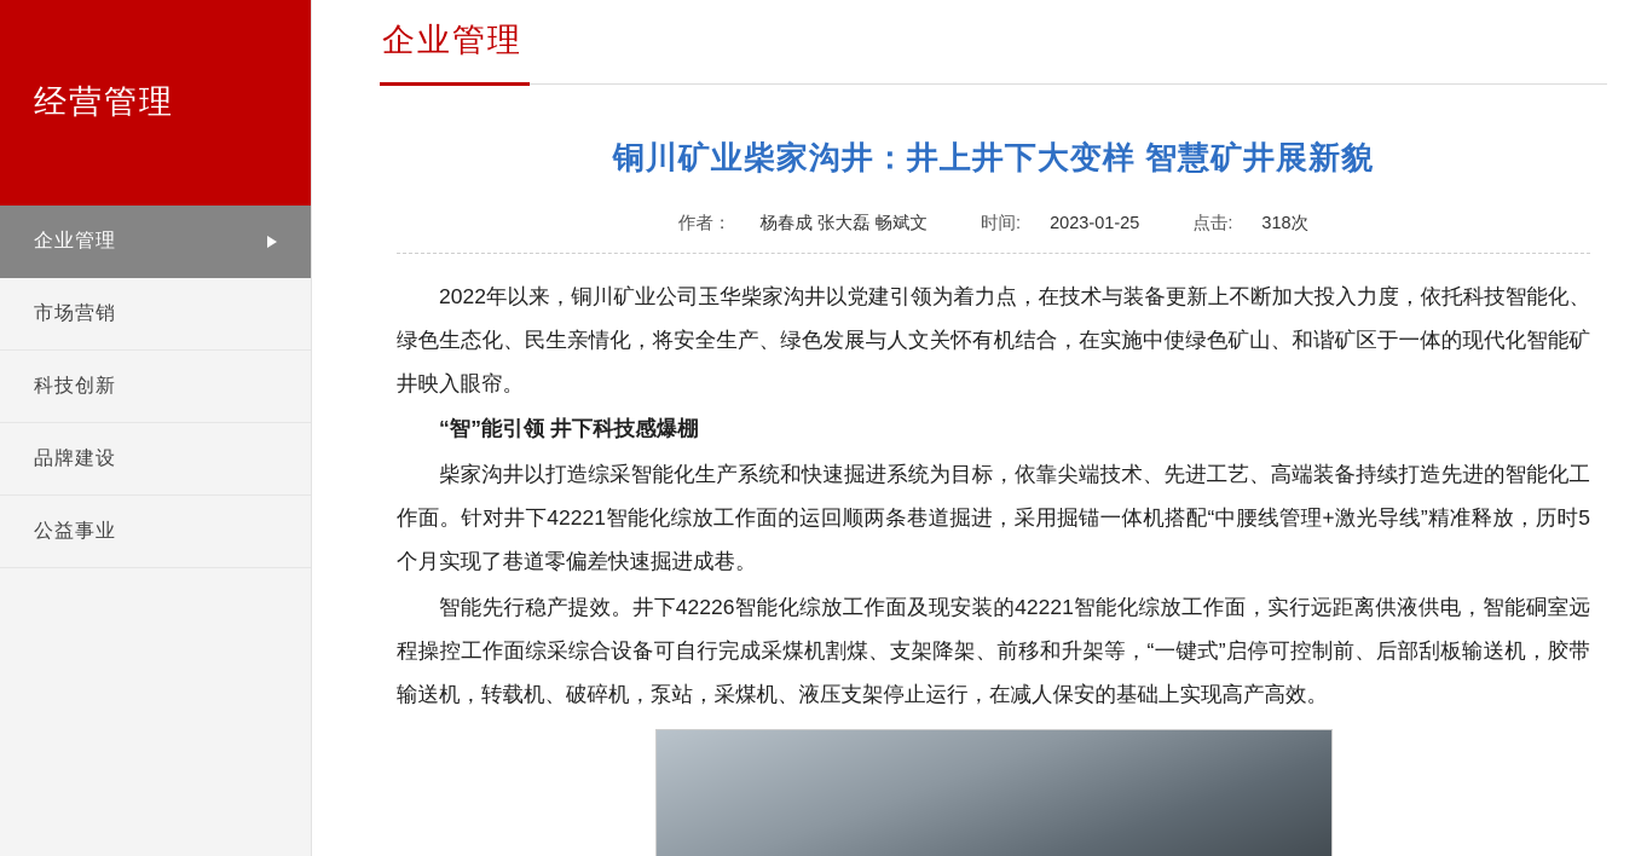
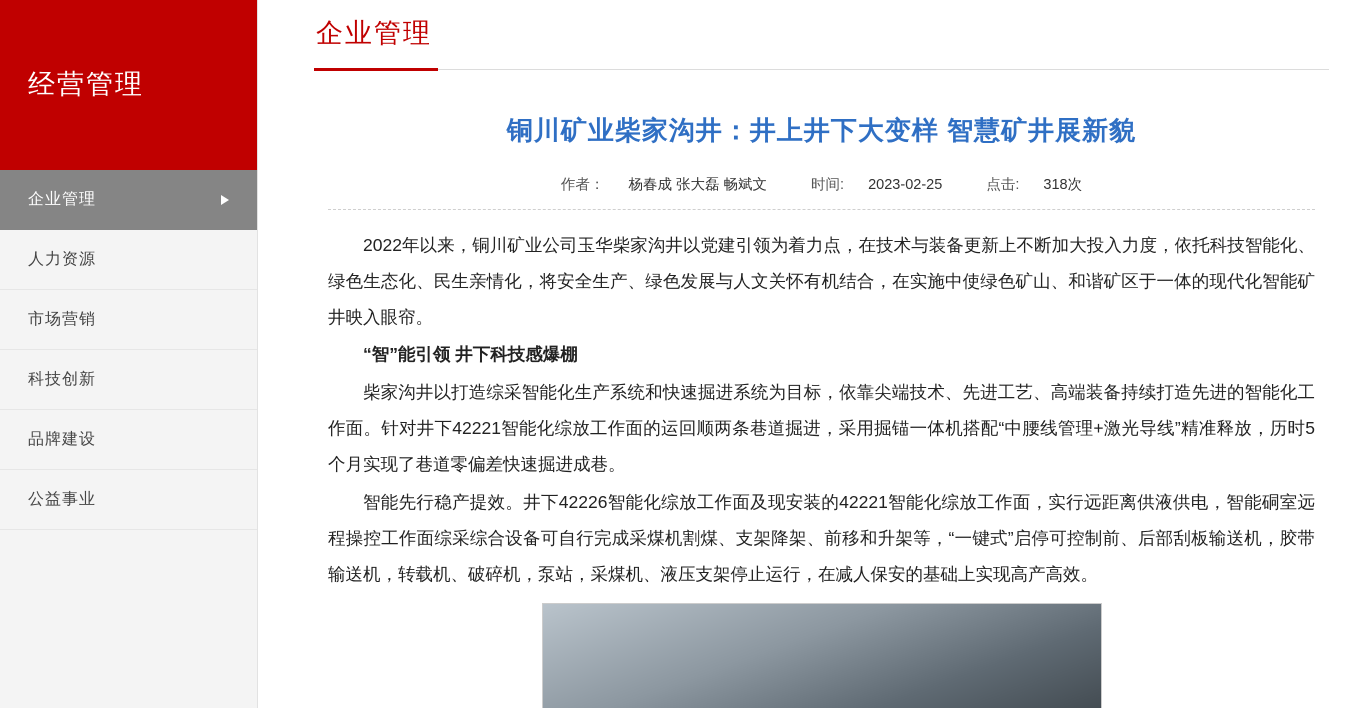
  经营管理
  企业管理
+ 人力资源
  市场营销
  科技创新
  品牌建设
  公益事业
  企业管理
  铜川矿业柴家沟井：井上井下大变样 智慧矿井展新貌
- 作者： 杨春成 张大磊 畅斌文 时间: 2023-01-25 点击: 318次
+ 作者： 杨春成 张大磊 畅斌文 时间: 2023-02-25 点击: 318次
  2022年以来，铜川矿业公司玉华柴家沟井以党建引领为着力点，在技术与装备更新上不断加大投入力度，依托科技智能化、绿色生态化、民生亲情化，将安全生产、绿色发展与人文关怀有机结合，在实施中使绿色矿山、和谐矿区于一体的现代化智能矿井映入眼帘。
  “智”能引领 井下科技感爆棚
  柴家沟井以打造综采智能化生产系统和快速掘进系统为目标，依靠尖端技术、先进工艺、高端装备持续打造先进的智能化工作面。针对井下42221智能化综放工作面的运回顺两条巷道掘进，采用掘锚一体机搭配“中腰线管理+激光导线”精准释放，历时5个月实现了巷道零偏差快速掘进成巷。
  智能先行稳产提效。井下42226智能化综放工作面及现安装的42221智能化综放工作面，实行远距离供液供电，智能硐室远程操控工作面综采综合设备可自行完成采煤机割煤、支架降架、前移和升架等，“一键式”启停可控制前、后部刮板输送机，胶带输送机，转载机、破碎机，泵站，采煤机、液压支架停止运行，在减人保安的基础上实现高产高效。
